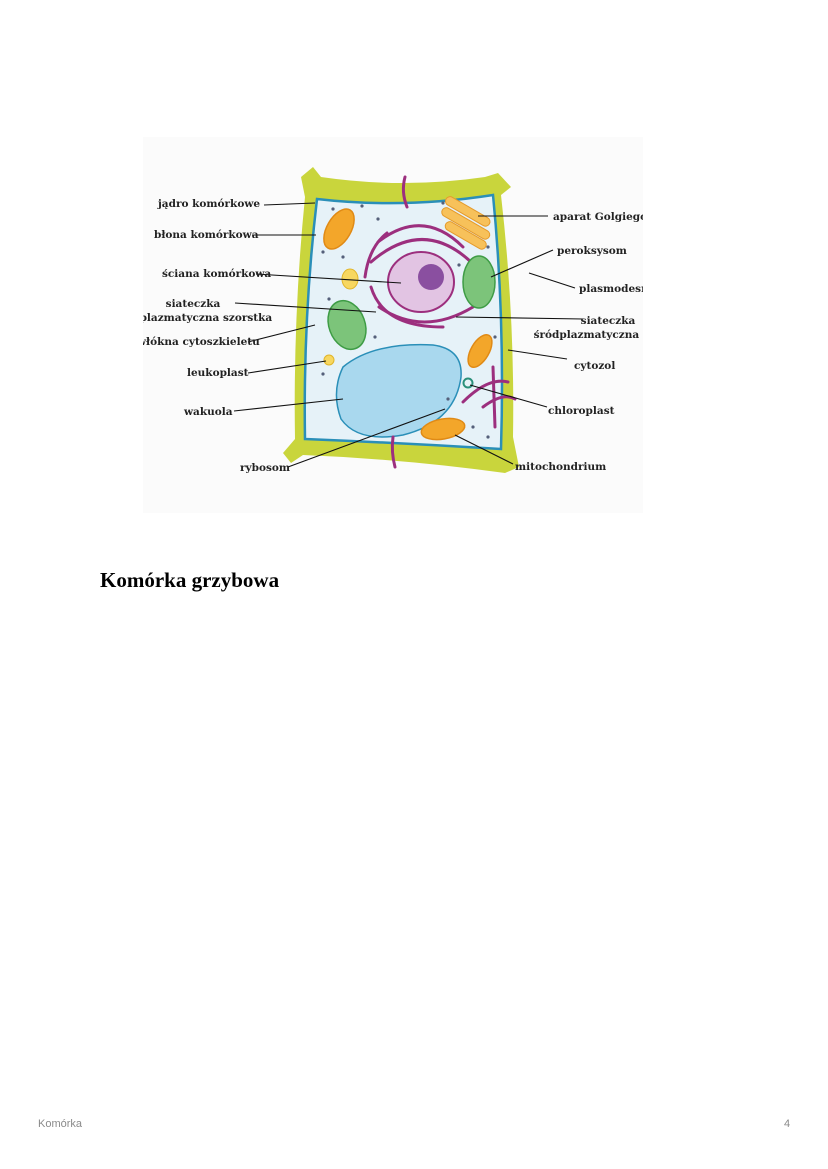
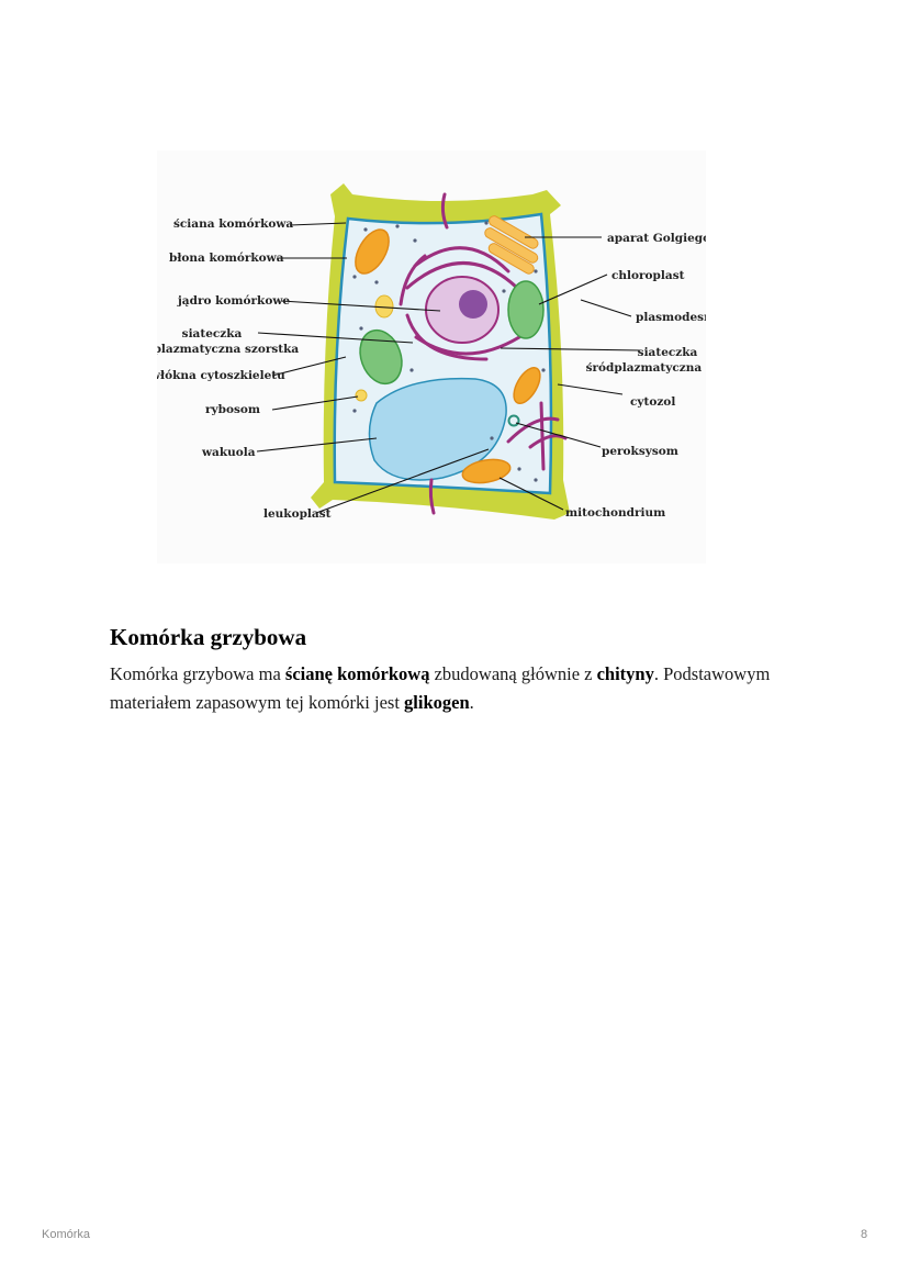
- jądro komórkowe
+ ściana komórkowa
  błona komórkowa
- ściana komórkowa
+ jądro komórkowe
  siateczka
  plazmatyczna szorstka
  łókna cytoszkieletu
- leukoplast
+ rybosom
  wakuola
- rybosom
+ leukoplast
  aparat Golgieg
- peroksysom
+ chloroplast
  plasmodes
  siateczka
  śródplazmatyczna
  cytozol
- chloroplast
+ peroksysom
  mitochondrium
  Komórka grzybowa
+ Komórka grzybowa ma ścianę komórkową zbudowaną głównie z chityny. Podstawowym materiałem zapasowym tej komórki jest glikogen.
  Komórka
- 4
+ 8
